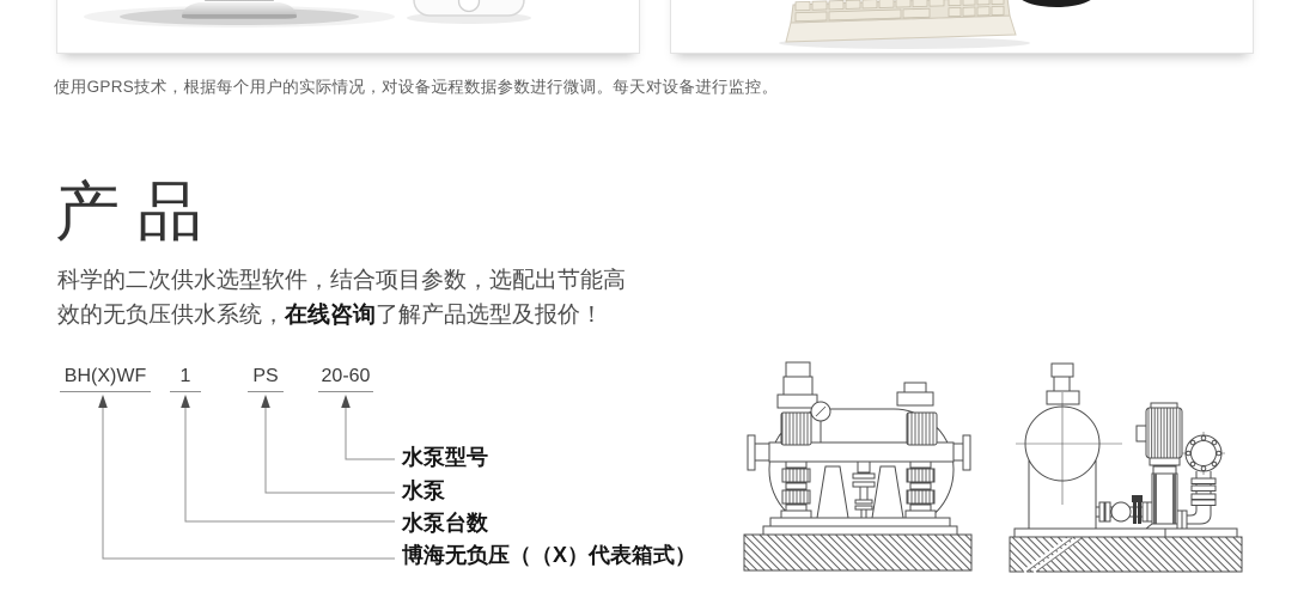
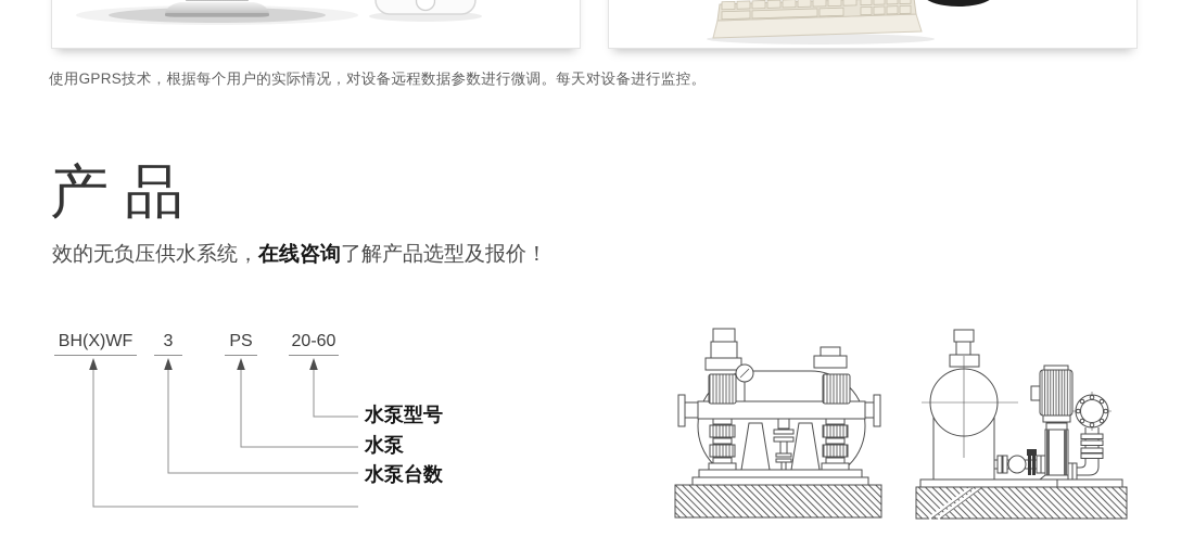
  使用GPRS技术，根据每个用户的实际情况，对设备远程数据参数进行微调。每天对设备进行监控。
  产品
- 科学的二次供水选型软件，结合项目参数，选配出节能高
  效的无负压供水系统，在线咨询了解产品选型及报价！
  BH(X)WF
- 1
+ 3
  PS
  20-60
  水泵型号
  水泵
  水泵台数
- 博海无负压（（X）代表箱式）
